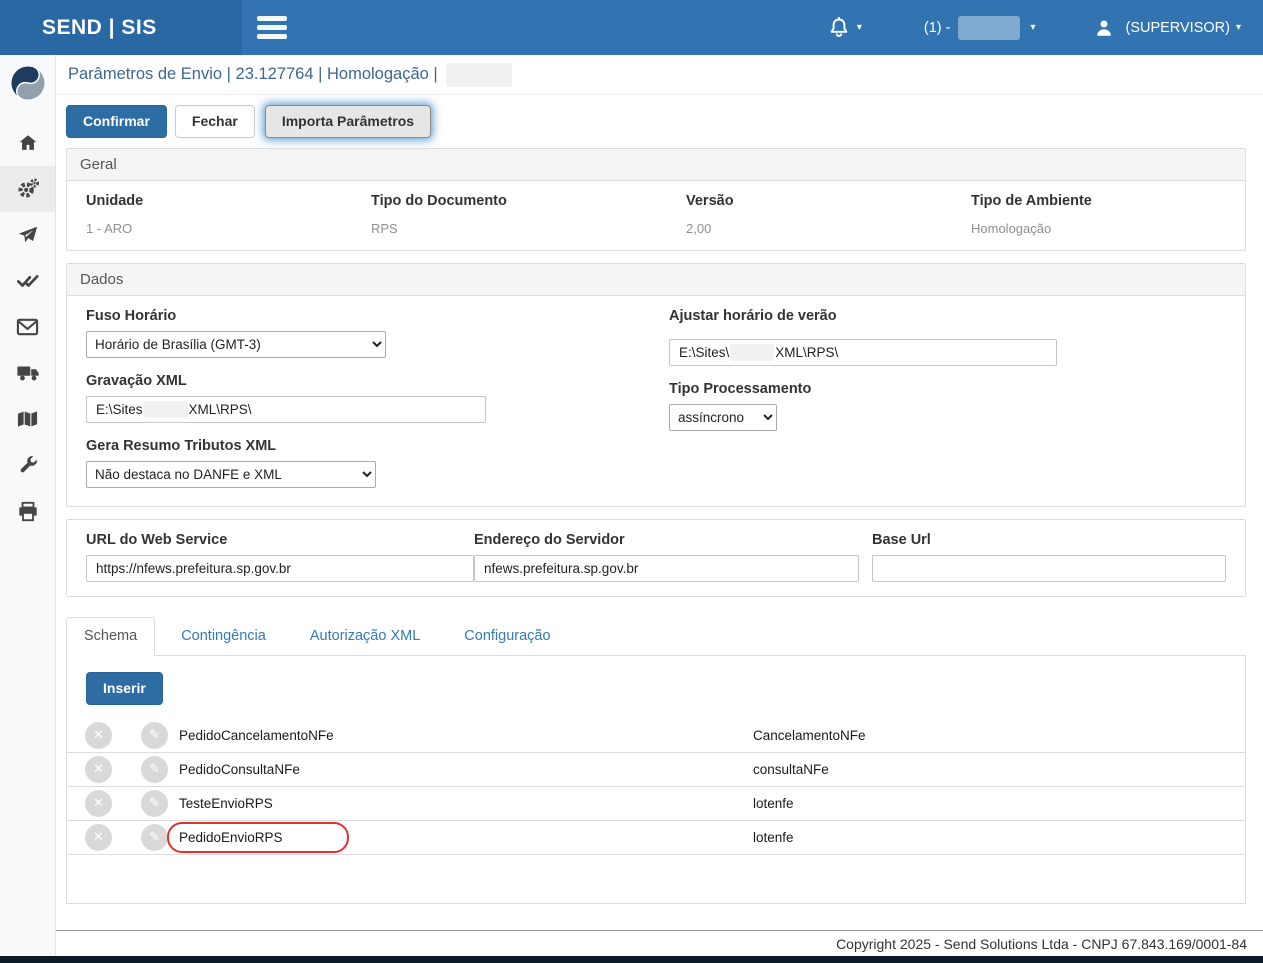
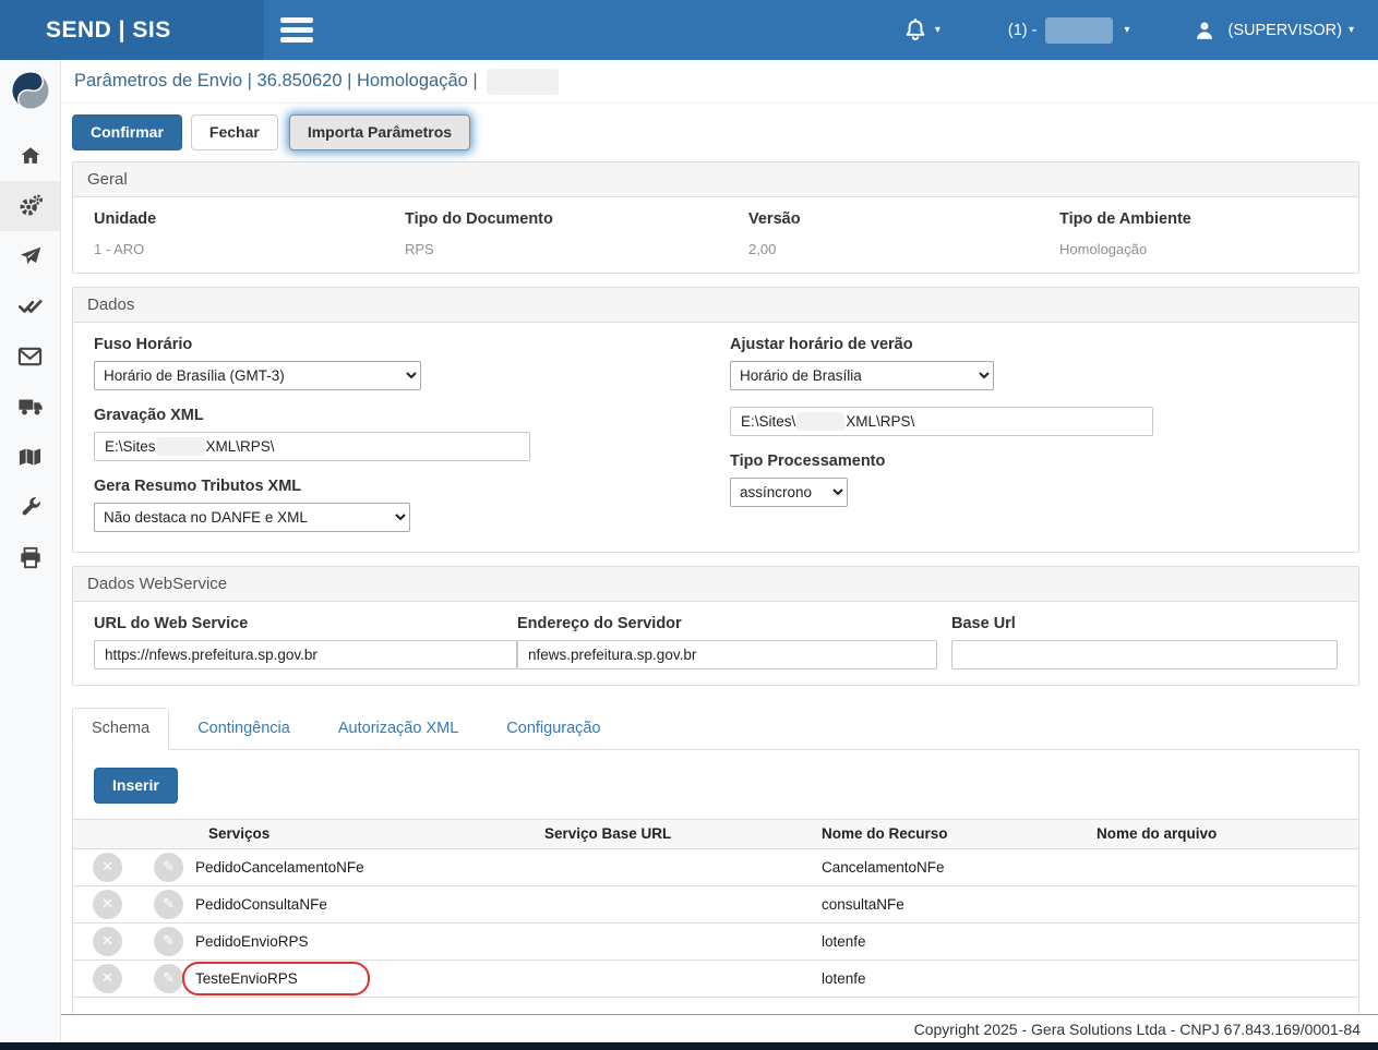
  SEND | SIS
  ▾
  (1) -
  ▾
  (SUPERVISOR)
  ▾
- Parâmetros de Envio | 23.127764 | Homologação |
+ Parâmetros de Envio | 36.850620 | Homologação |
  Confirmar
  Fechar
  Importa Parâmetros
  Geral
  Unidade
  1 - ARO
  Tipo do Documento
  RPS
  Versão
  2,00
  Tipo de Ambiente
  Homologação
  Dados
  Fuso Horário
  Horário de Brasília (GMT-3)
  Gravação XML
  E:\Sites
  XML\RPS\
  Gera Resumo Tributos XML
  Não destaca no DANFE e XML
  Ajustar horário de verão
+ Horário de Brasília
  E:\Sites\
  XML\RPS\
  Tipo Processamento
  assíncrono
+ Dados WebService
  URL do Web Service
  https://nfews.prefeitura.sp.gov.br
  Endereço do Servidor
  nfews.prefeitura.sp.gov.br
  Base Url
  Schema
  Contingência
  Autorização XML
  Configuração
  Inserir
+ Serviços
+ Serviço Base URL
+ Nome do Recurso
+ Nome do arquivo
  ✕
  ✎
  PedidoCancelamentoNFe
  CancelamentoNFe
  ✕
  ✎
  PedidoConsultaNFe
  consultaNFe
  ✕
  ✎
- TesteEnvioRPS
+ PedidoEnvioRPS
  lotenfe
  ✕
  ✎
- PedidoEnvioRPS
+ TesteEnvioRPS
  lotenfe
- Copyright 2025 - Send Solutions Ltda - CNPJ 67.843.169/0001-84
+ Copyright 2025 - Gera Solutions Ltda - CNPJ 67.843.169/0001-84
